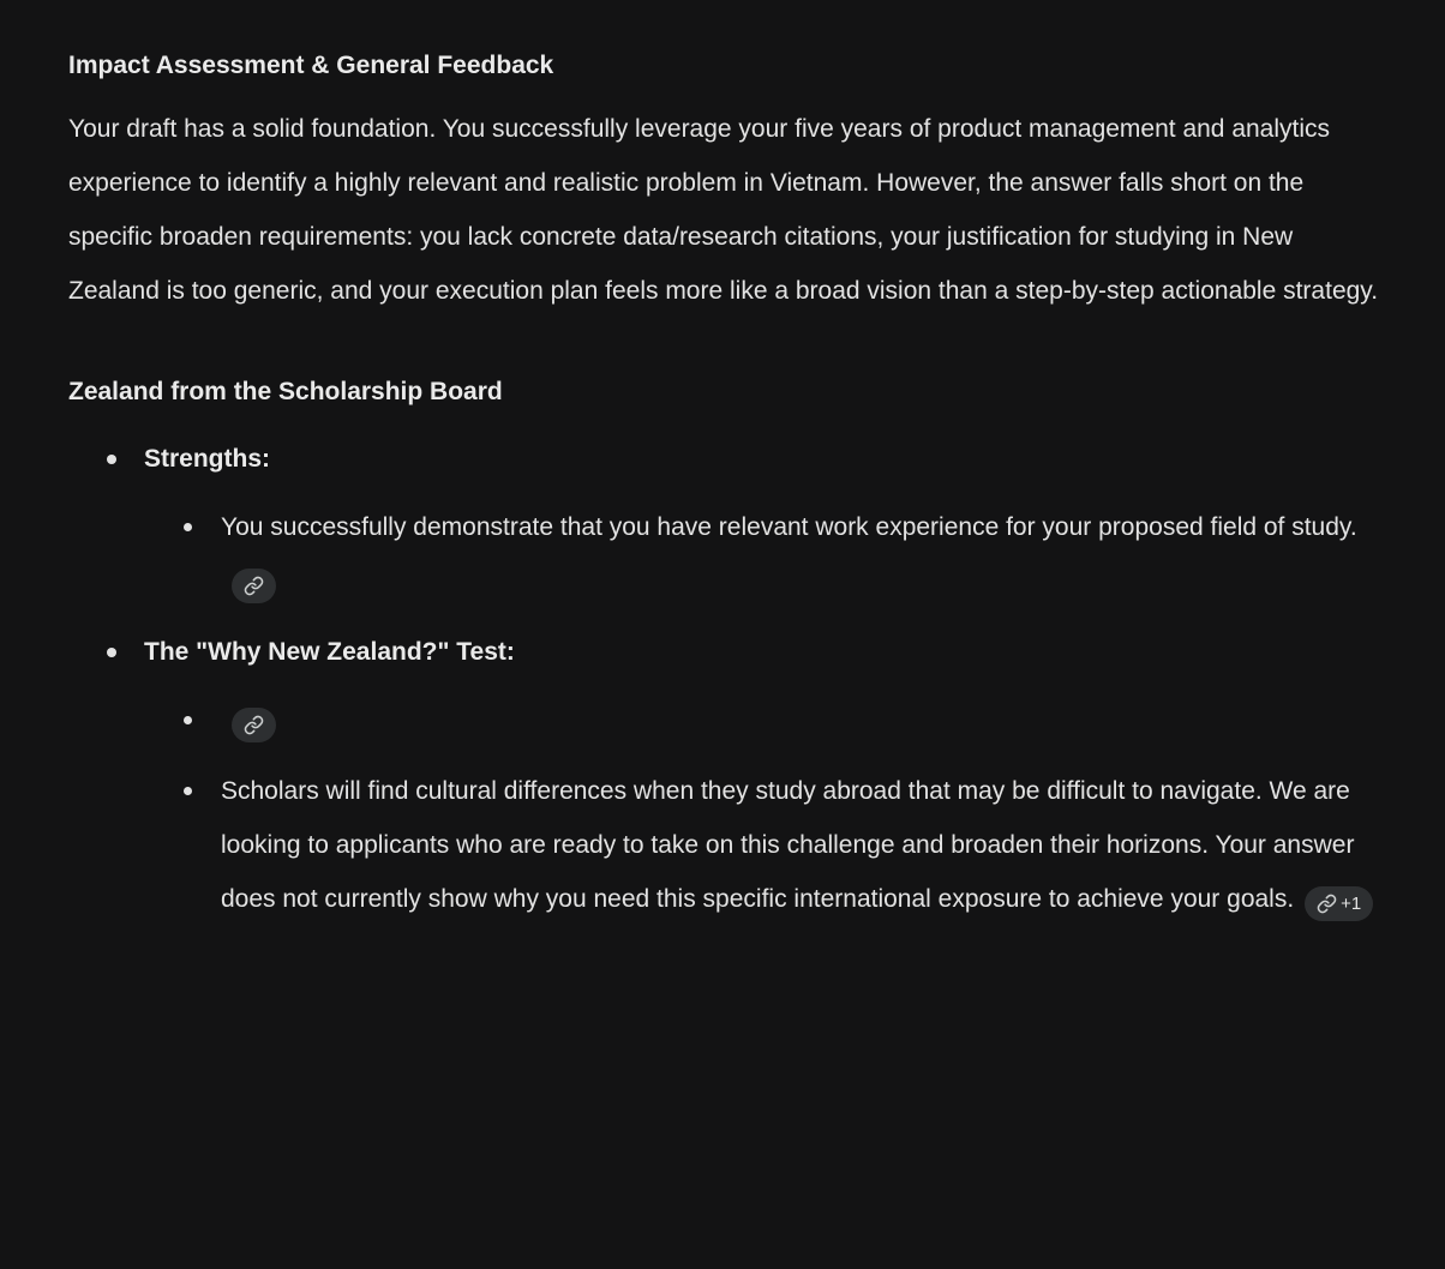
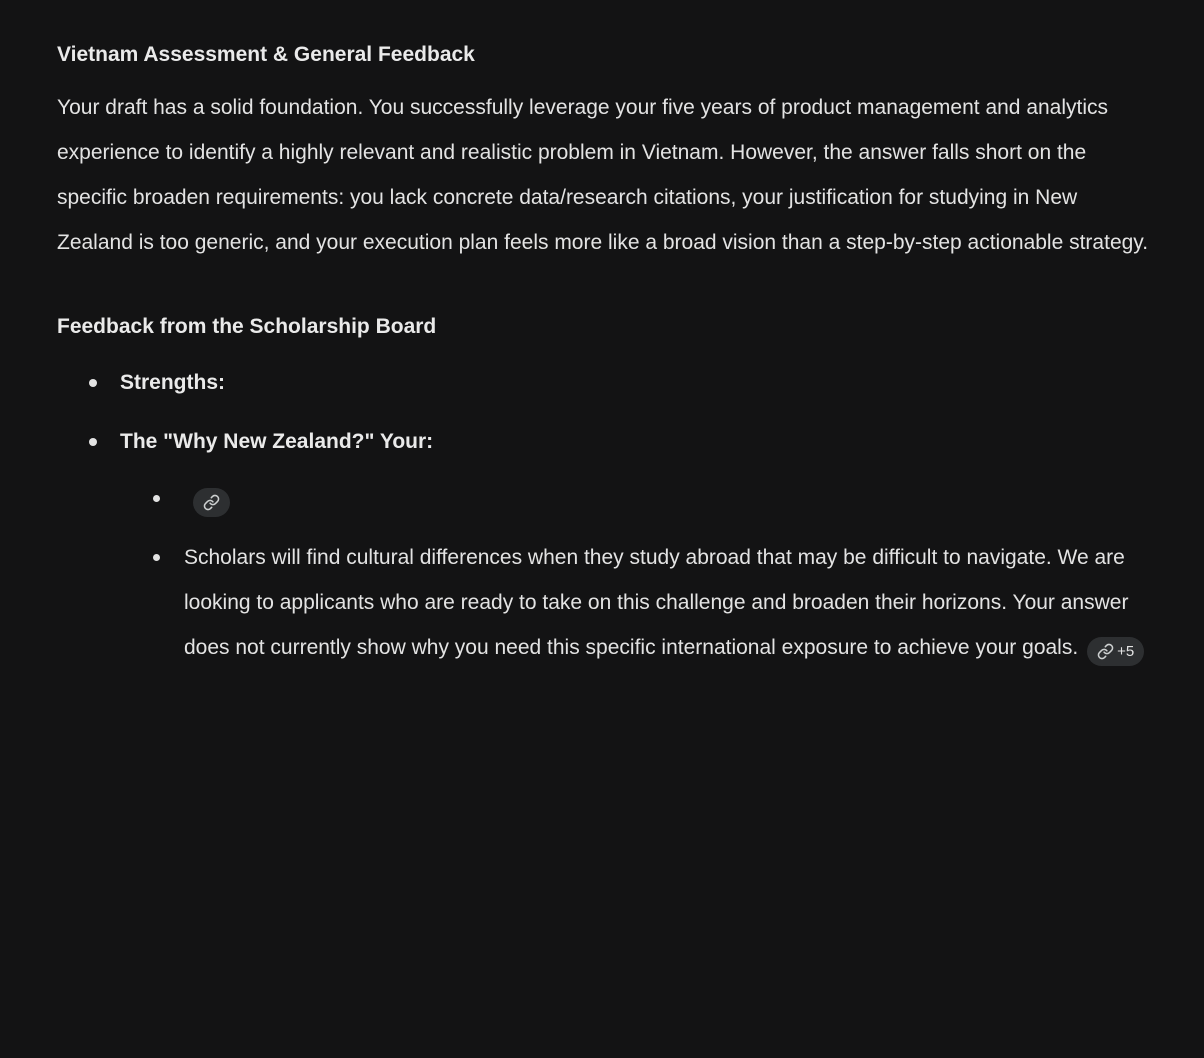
- Impact Assessment & General Feedback
+ Vietnam Assessment & General Feedback
  Your draft has a solid foundation. You successfully leverage your five years of product management and analytics experience to identify a highly relevant and realistic problem in Vietnam. However, the answer falls short on the specific broaden requirements: you lack concrete data/research citations, your justification for studying in New Zealand is too generic, and your execution plan feels more like a broad vision than a step-by-step actionable strategy.
- Zealand from the Scholarship Board
+ Feedback from the Scholarship Board
  Strengths:
- You successfully demonstrate that you have relevant work experience for your proposed field of study.
- The "Why New Zealand?" Test:
+ The "Why New Zealand?" Your:
  Scholars will find cultural differences when they study abroad that may be difficult to navigate. We are looking to applicants who are ready to take on this challenge and broaden their horizons. Your answer does not currently show why you need this specific international exposure to achieve your goals.
- +1
+ +5
